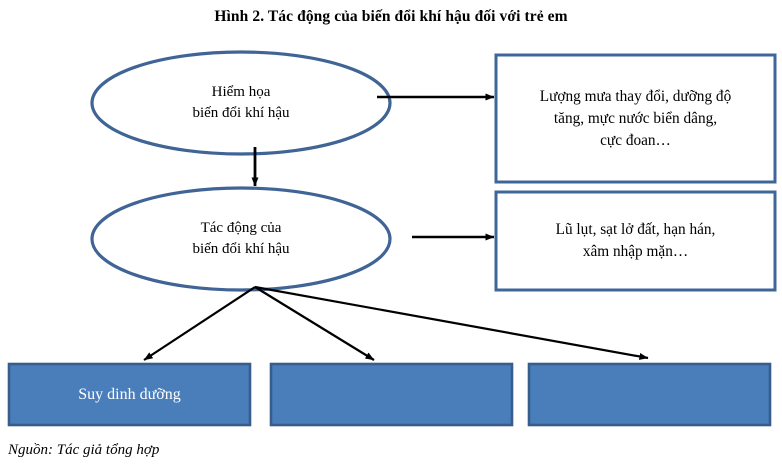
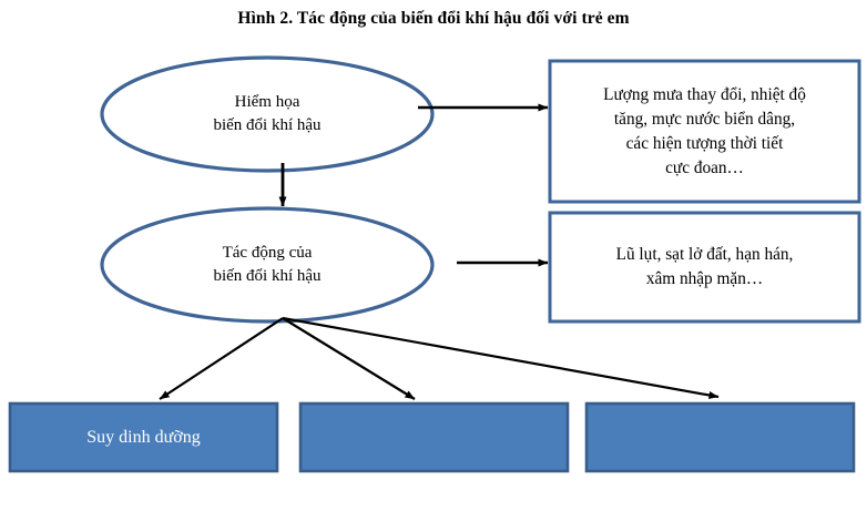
  Hình 2. Tác động của biến đổi khí hậu đối với trẻ em
  Hiểm họa
  biến đổi khí hậu
  Tác động của
  biến đổi khí hậu
- Lượng mưa thay đổi, dưỡng độ
+ Lượng mưa thay đổi, nhiệt độ
  tăng, mực nước biển dâng,
+ các hiện tượng thời tiết
  cực đoan…
  Lũ lụt, sạt lở đất, hạn hán,
  xâm nhập mặn…
  Suy dinh dưỡng
- Nguồn: Tác giả tổng hợp
